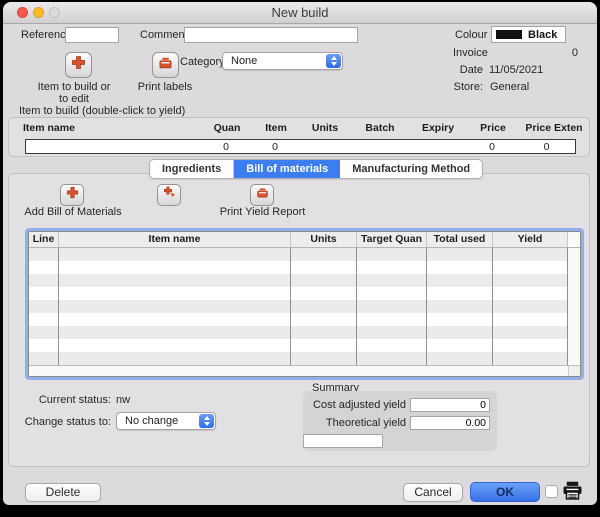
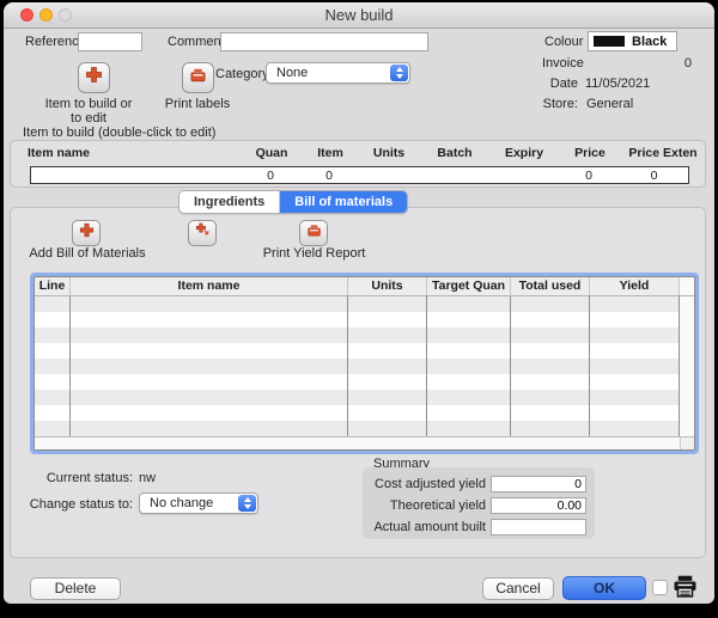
  New build
  Referenc
  Commen
  Colour
  Black
  Invoice
  0
  Date
  11/05/2021
  Store:
  General
  Item to build or
  to edit
  Print labels
  Categor
  None
- Item to build (double-click to yield)
+ Item to build (double-click to edit)
  Item name
  Quan
  Item
  Units
  Batch
  Expiry
  Price
  Price Exten
  0
  0
  0
  0
  Ingredients
  Bill of materials
- Manufacturing Method
  Add Bill of Materials
  Print Yield Report
  Line
  Item name
  Units
  Target Quan
  Total used
  Yield
  Current status:
  nw
  Change status to:
  No change
  Summary
  Cost adjusted yield
  0
  Theoretical yield
  0.00
+ Actual amount built
  Delete
  Cancel
  OK
